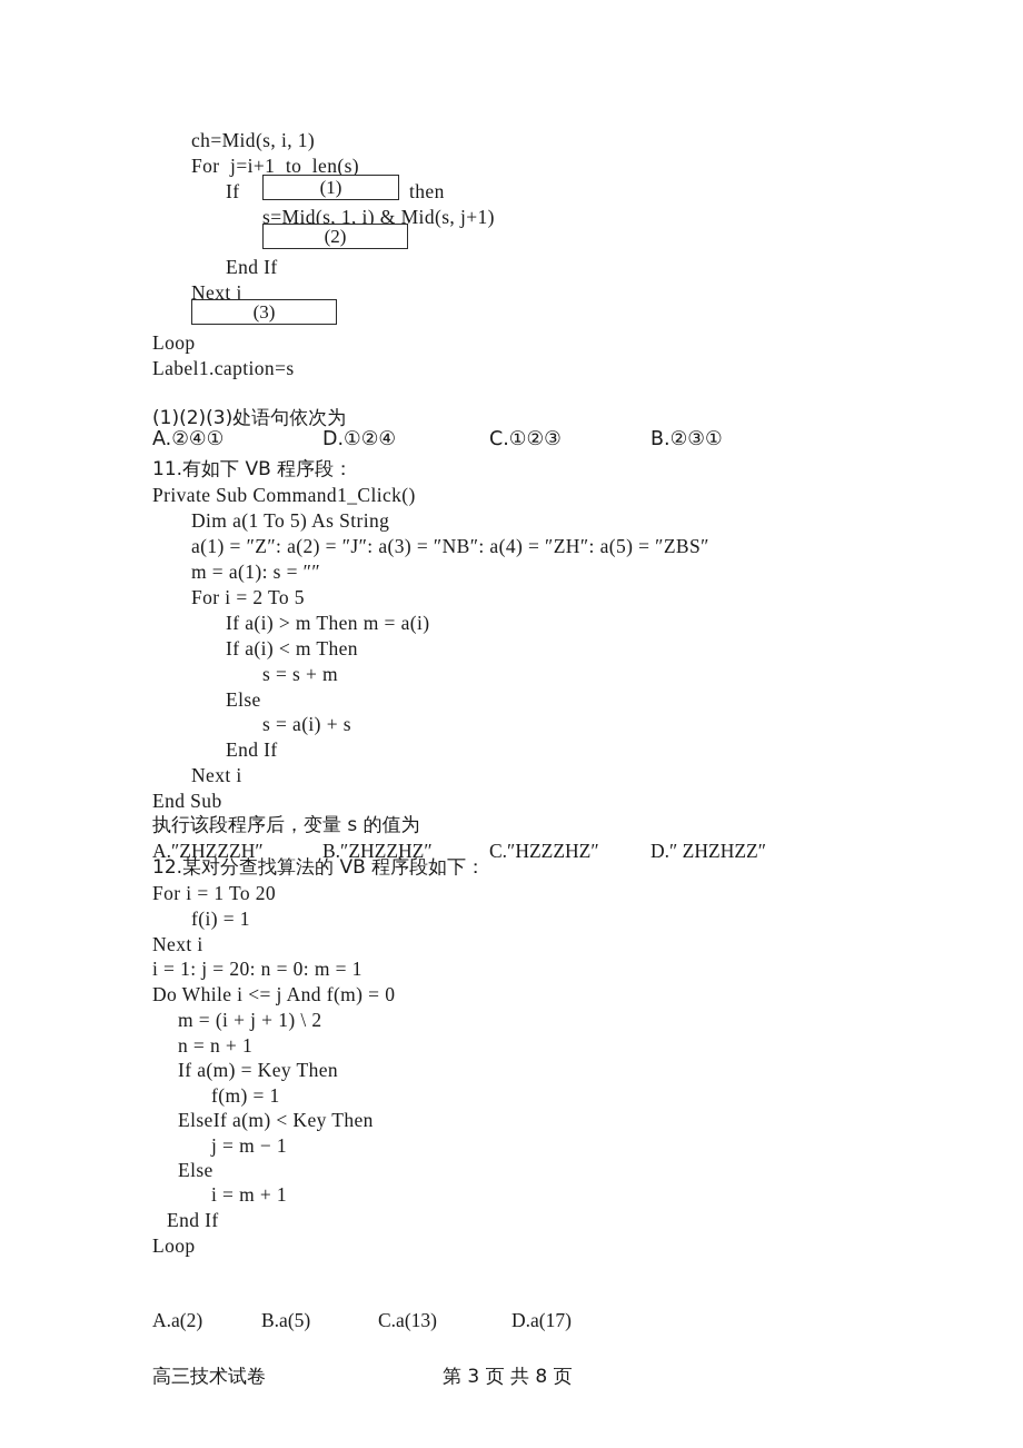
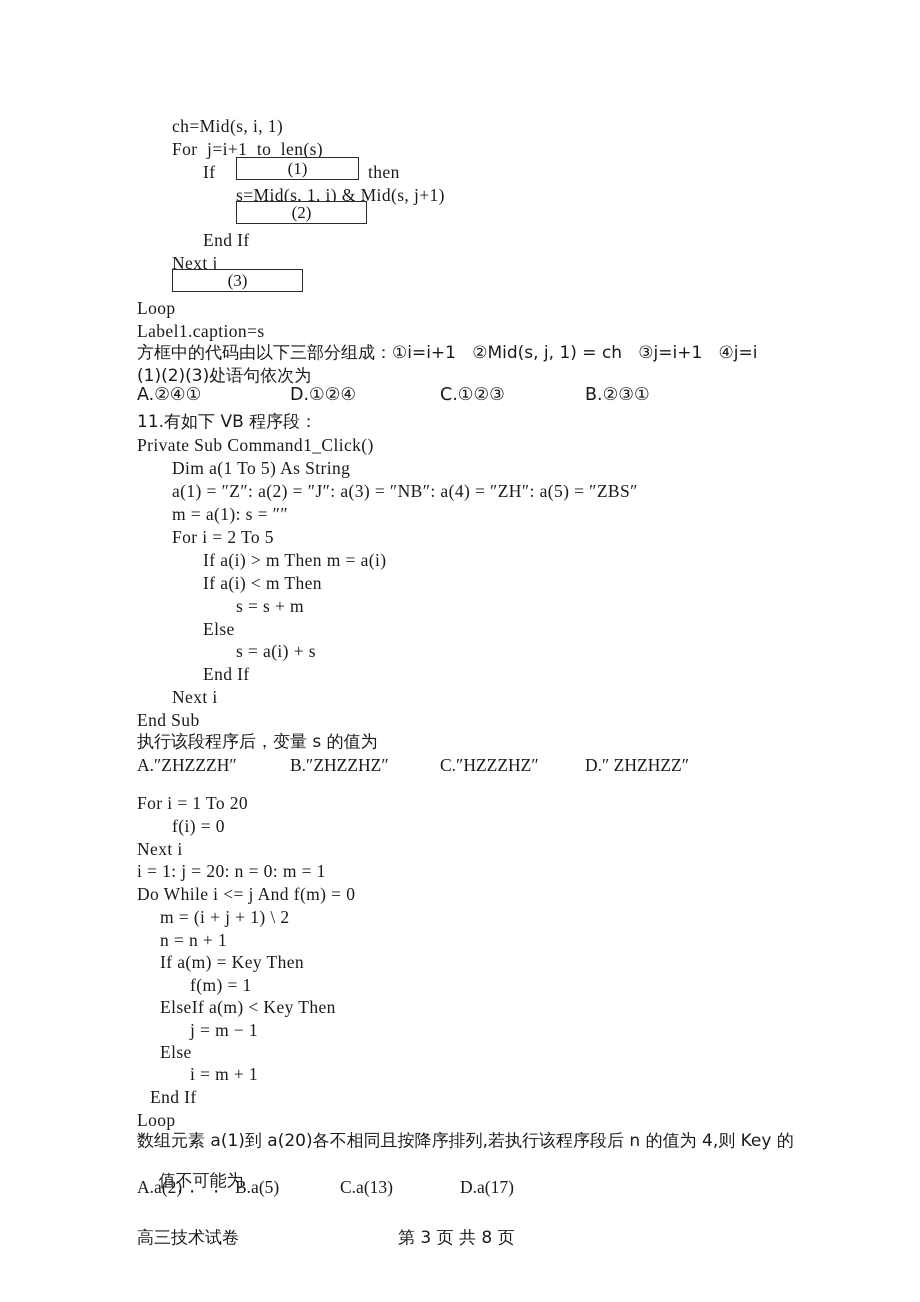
  ch=Mid(s, i, 1)
  For j=i+1 to len(s)
  If
  then
  s=Mid(s, 1, i) & Mid(s, j+1)
  End If
  Next j
  Loop
  Label1.caption=s
  (1)
  (2)
  (3)
+ 方框中的代码由以下三部分组成：①i=i+1 ②Mid(s, j, 1) = ch ③j=i+1 ④j=i
  (1)(2)(3)处语句依次为
  A.②④①
  D.①②④
  C.①②③
  B.②③①
  11.有如下 VB 程序段：
  Private Sub Command1_Click()
  Dim a(1 To 5) As String
  a(1) = ″Z″: a(2) = ″J″: a(3) = ″NB″: a(4) = ″ZH″: a(5) = ″ZBS″
  m = a(1): s = ″″
  For i = 2 To 5
  If a(i) > m Then m = a(i)
  If a(i) < m Then
  s = s + m
  Else
  s = a(i) + s
  End If
  Next i
  End Sub
  执行该段程序后，变量 s 的值为
  A.″ZHZZZH″
  B.″ZHZZHZ″
  C.″HZZZHZ″
  D.″ ZHZHZZ″
- 12.某对分查找算法的 VB 程序段如下：
  For i = 1 To 20
- f(i) = 1
+ f(i) = 0
  Next i
  i = 1: j = 20: n = 0: m = 1
  Do While i <= j And f(m) = 0
  m = (i + j + 1) \ 2
  n = n + 1
  If a(m) = Key Then
  f(m) = 1
  ElseIf a(m) < Key Then
  j = m − 1
  Else
  i = m + 1
  End If
  Loop
+ 数组元素 a(1)到 a(20)各不相同且按降序排列,若执行该程序段后 n 的值为 4,则 Key 的
+ 值不可能为
  A.a(2)
  B.a(5)
  C.a(13)
  D.a(17)
  高三技术试卷
  第 3 页 共 8 页
